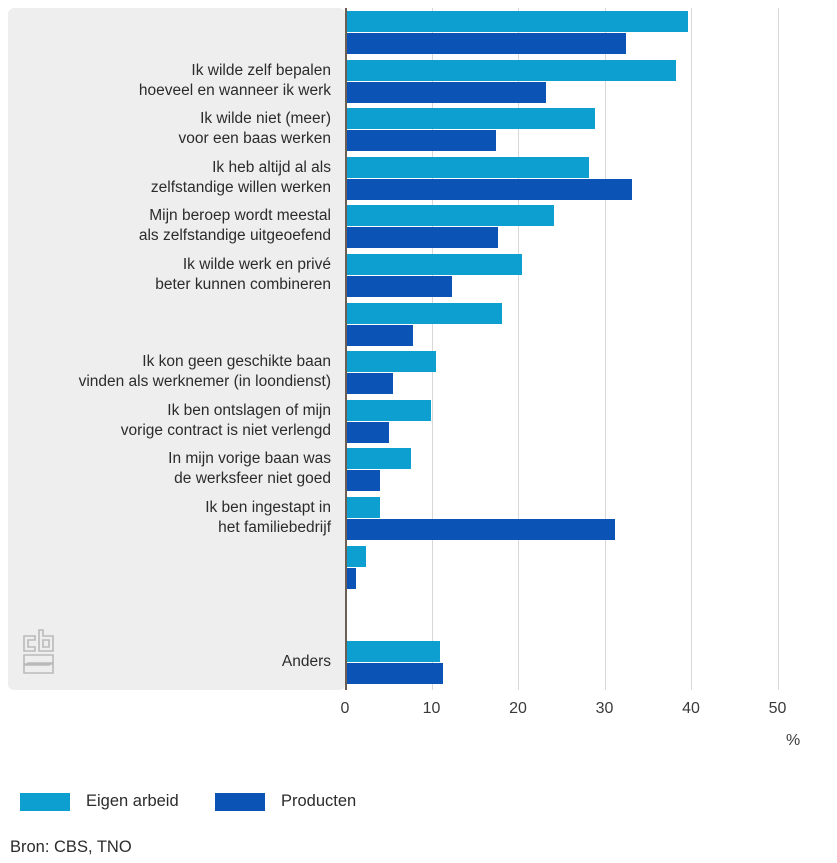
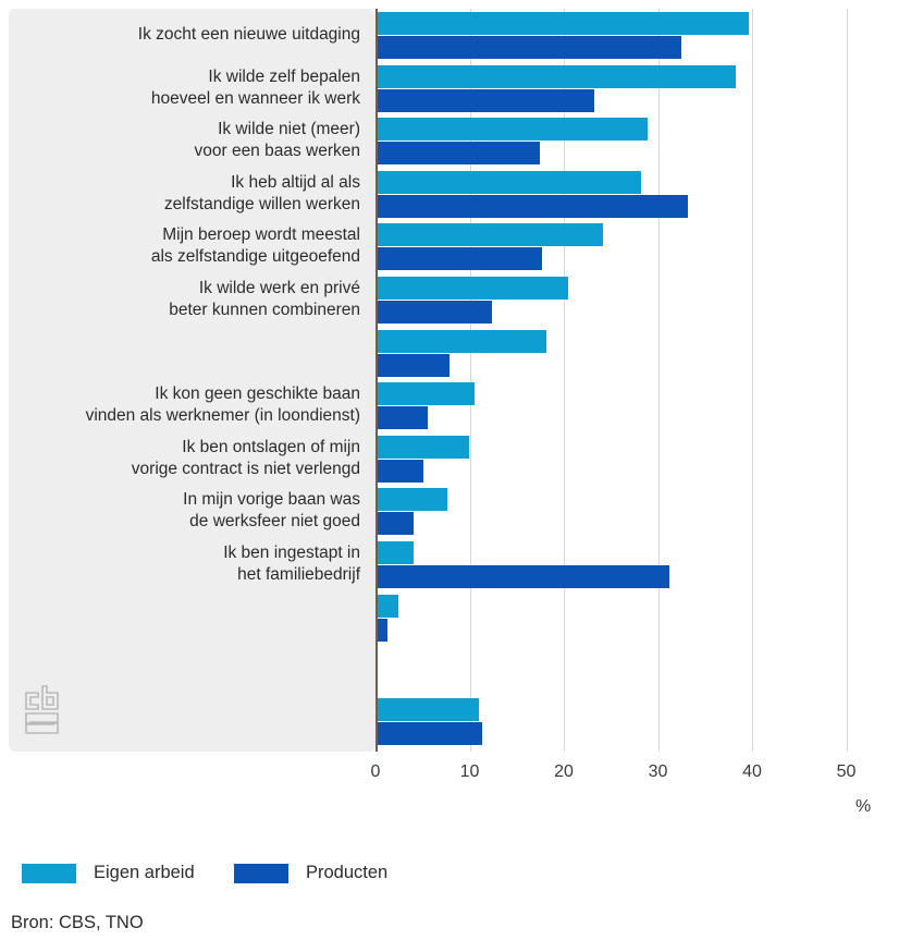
+ Ik zocht een nieuwe uitdaging
  Ik wilde zelf bepalen
  hoeveel en wanneer ik werk
  Ik wilde niet (meer)
  voor een baas werken
  Ik heb altijd al als
  zelfstandige willen werken
  Mijn beroep wordt meestal
  als zelfstandige uitgeoefend
  Ik wilde werk en privé
  beter kunnen combineren
  Ik kon geen geschikte baan
  vinden als werknemer (in loondienst)
  Ik ben ontslagen of mijn
  vorige contract is niet verlengd
  In mijn vorige baan was
  de werksfeer niet goed
  Ik ben ingestapt in
  het familiebedrijf
- Anders
  0
  10
  20
  30
  40
  50
  %
  Eigen arbeid
  Producten
  Bron: CBS, TNO
